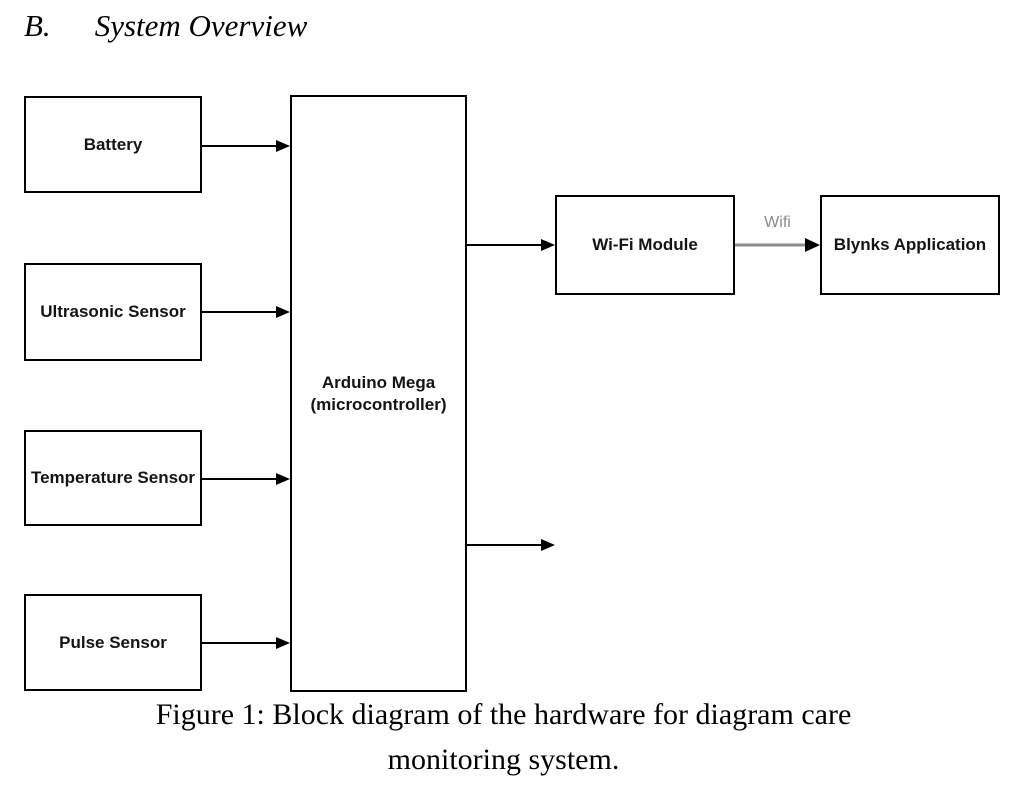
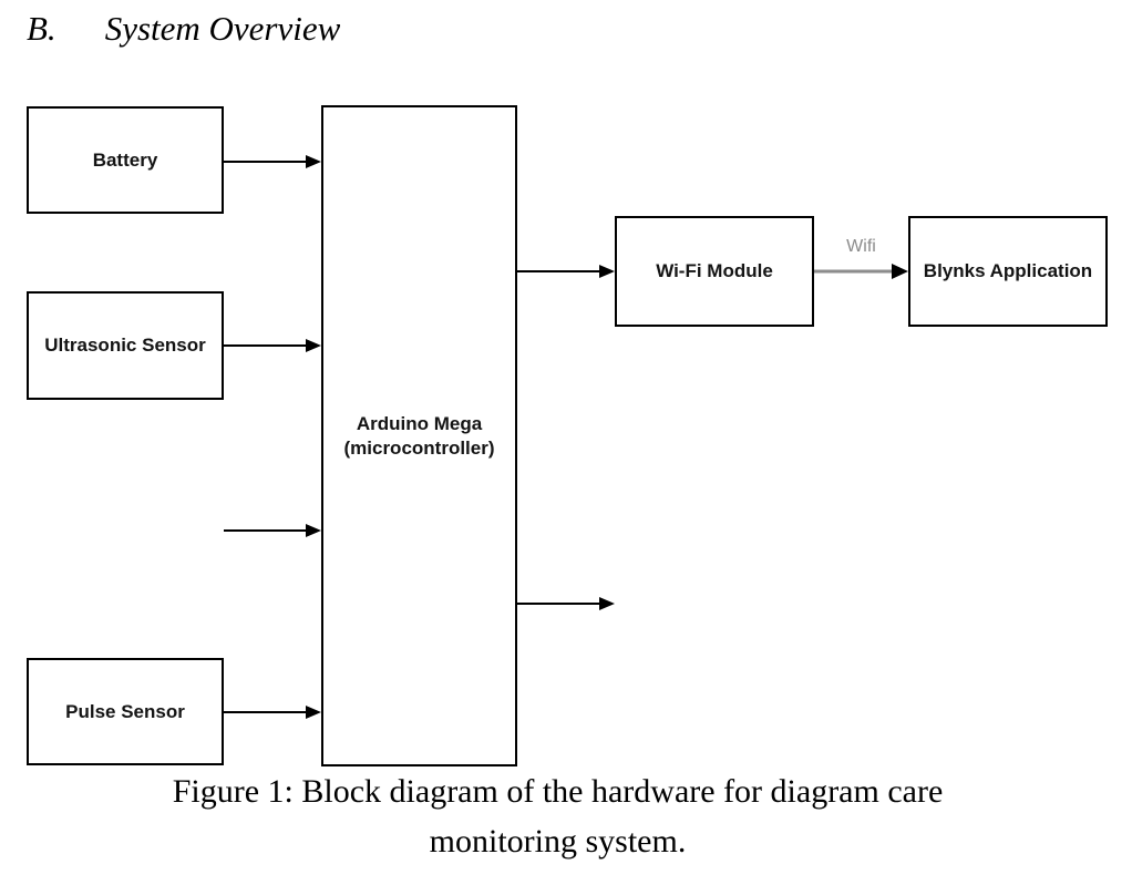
  B. System Overview
  Battery
  Ultrasonic Sensor
- Temperature Sensor
  Pulse Sensor
  Arduino Mega
  (microcontroller)
  Wi-Fi Module
  Blynks Application
  Wifi
  Figure 1: Block diagram of the hardware for diagram care
  monitoring system.
